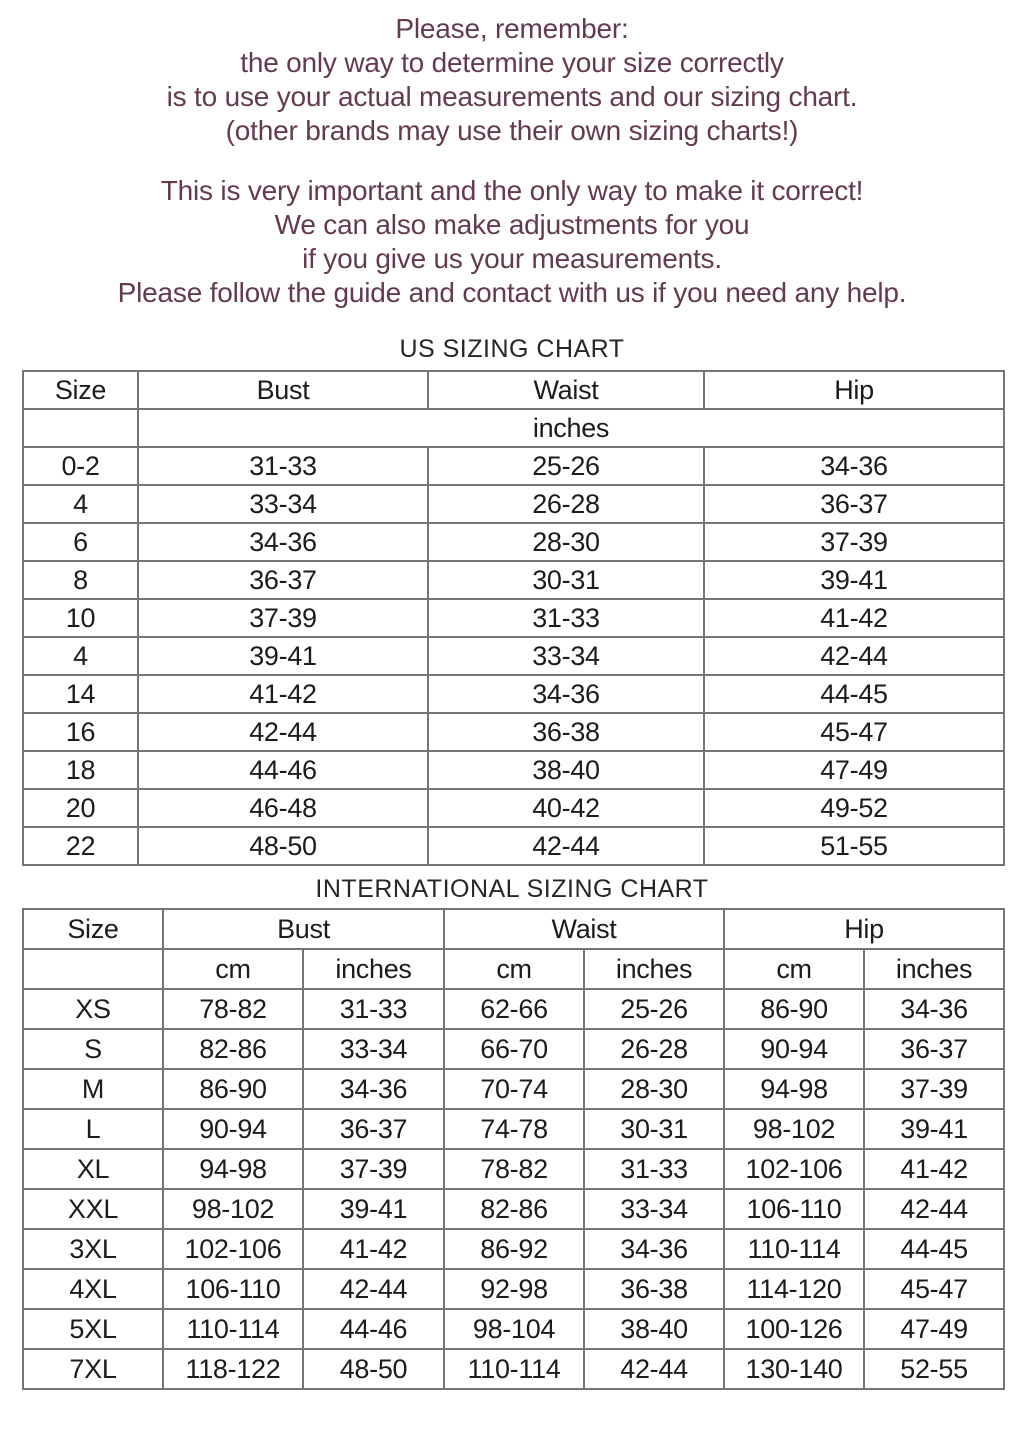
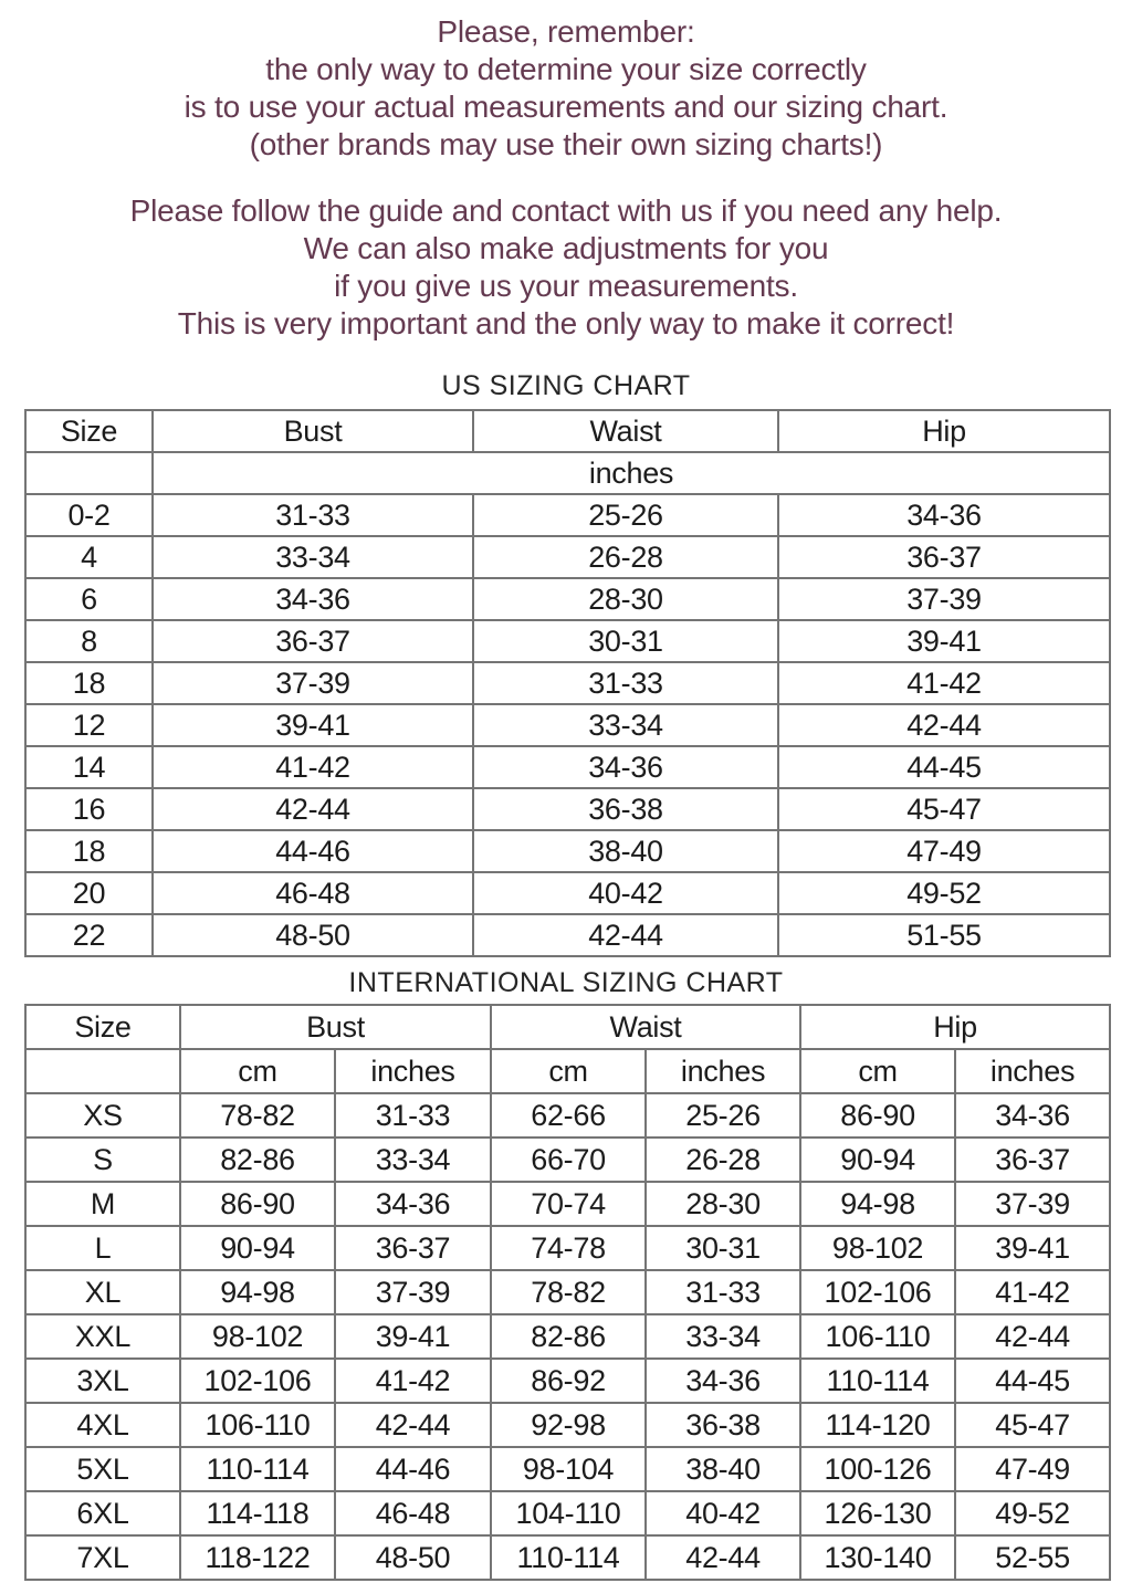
  Please, remember:
  the only way to determine your size correctly
  is to use your actual measurements and our sizing chart.
  (other brands may use their own sizing charts!)
- This is very important and the only way to make it correct!
+ Please follow the guide and contact with us if you need any help.
  We can also make adjustments for you
  if you give us your measurements.
- Please follow the guide and contact with us if you need any help.
+ This is very important and the only way to make it correct!
  US SIZING CHART
  Size	Bust	Waist	Hip
  	inches
  0-2	31-33	25-26	34-36
  4	33-34	26-28	36-37
  6	34-36	28-30	37-39
  8	36-37	30-31	39-41
- 10	37-39	31-33	41-42
+ 18	37-39	31-33	41-42
- 4	39-41	33-34	42-44
+ 12	39-41	33-34	42-44
  14	41-42	34-36	44-45
  16	42-44	36-38	45-47
  18	44-46	38-40	47-49
  20	46-48	40-42	49-52
  22	48-50	42-44	51-55
  INTERNATIONAL SIZING CHART
  Size	Bust	Waist	Hip
  	cm	inches	cm	inches	cm	inches
  XS	78-82	31-33	62-66	25-26	86-90	34-36
  S	82-86	33-34	66-70	26-28	90-94	36-37
  M	86-90	34-36	70-74	28-30	94-98	37-39
  L	90-94	36-37	74-78	30-31	98-102	39-41
  XL	94-98	37-39	78-82	31-33	102-106	41-42
  XXL	98-102	39-41	82-86	33-34	106-110	42-44
  3XL	102-106	41-42	86-92	34-36	110-114	44-45
  4XL	106-110	42-44	92-98	36-38	114-120	45-47
  5XL	110-114	44-46	98-104	38-40	100-126	47-49
+ 6XL	114-118	46-48	104-110	40-42	126-130	49-52
  7XL	118-122	48-50	110-114	42-44	130-140	52-55
